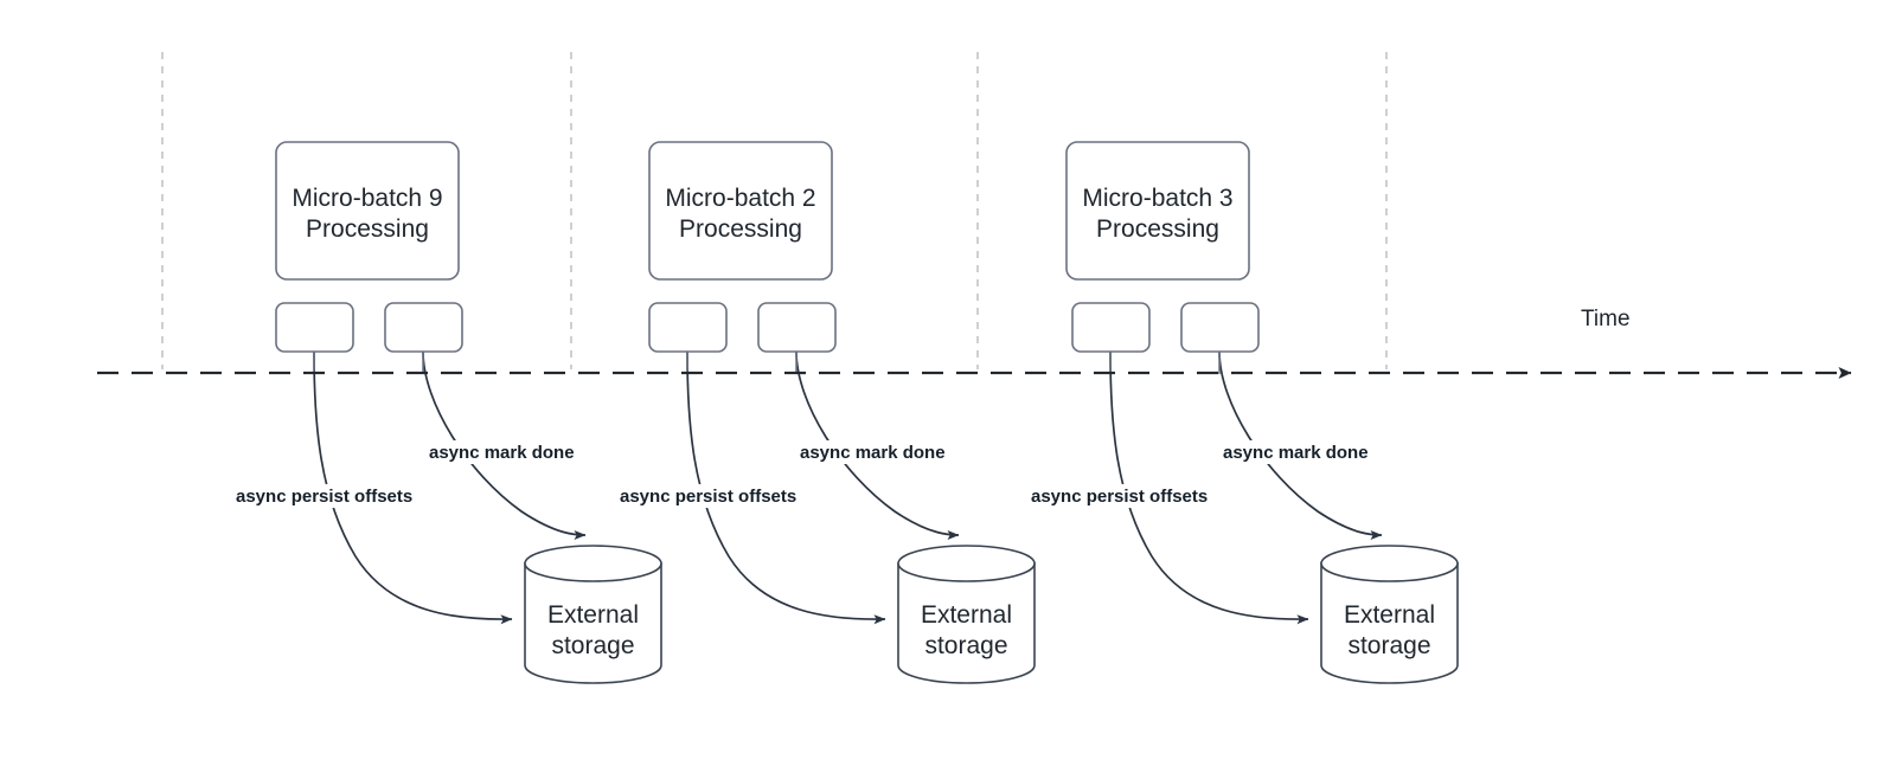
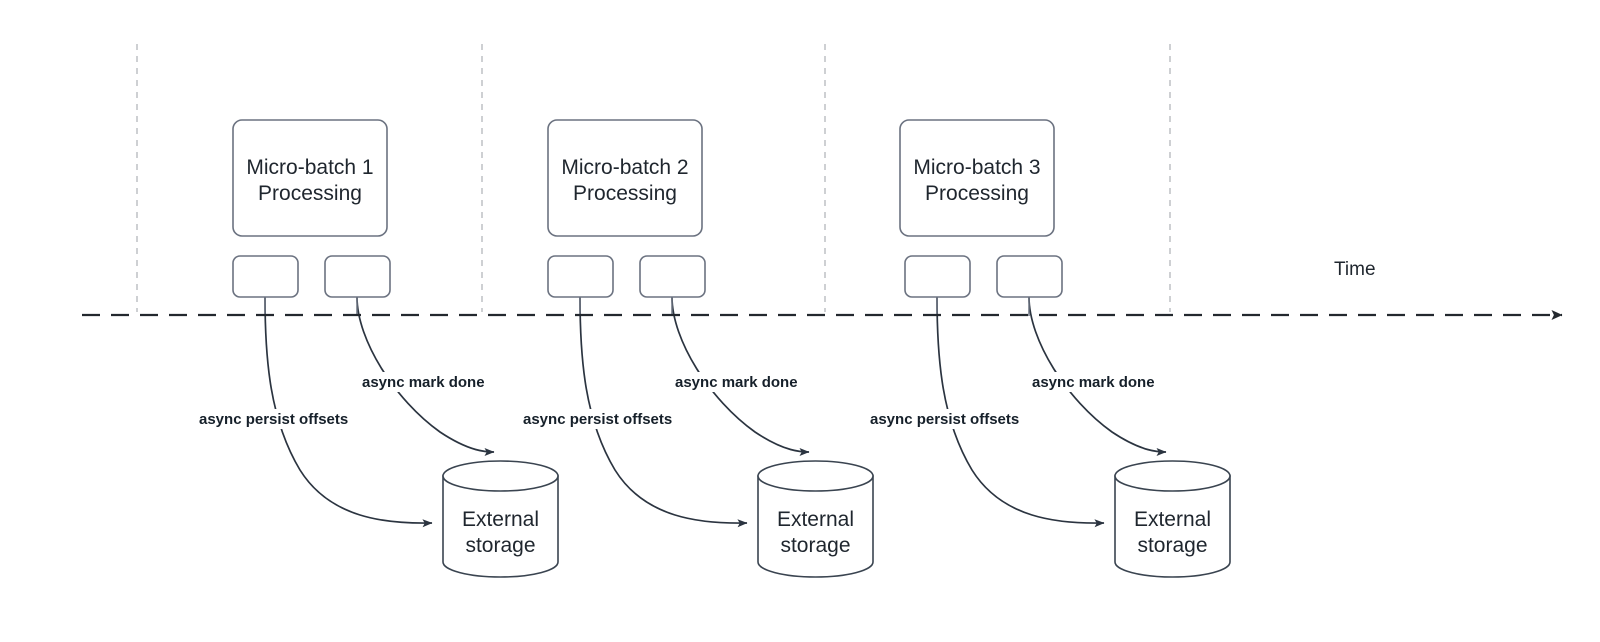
- Micro-batch 9
+ Micro-batch 1
  Processing
  External
  storage
  async persist offsets
  async mark done
  Micro-batch 2
  Processing
  External
  storage
  async persist offsets
  async mark done
  Micro-batch 3
  Processing
  External
  storage
  async persist offsets
  async mark done
  Time
